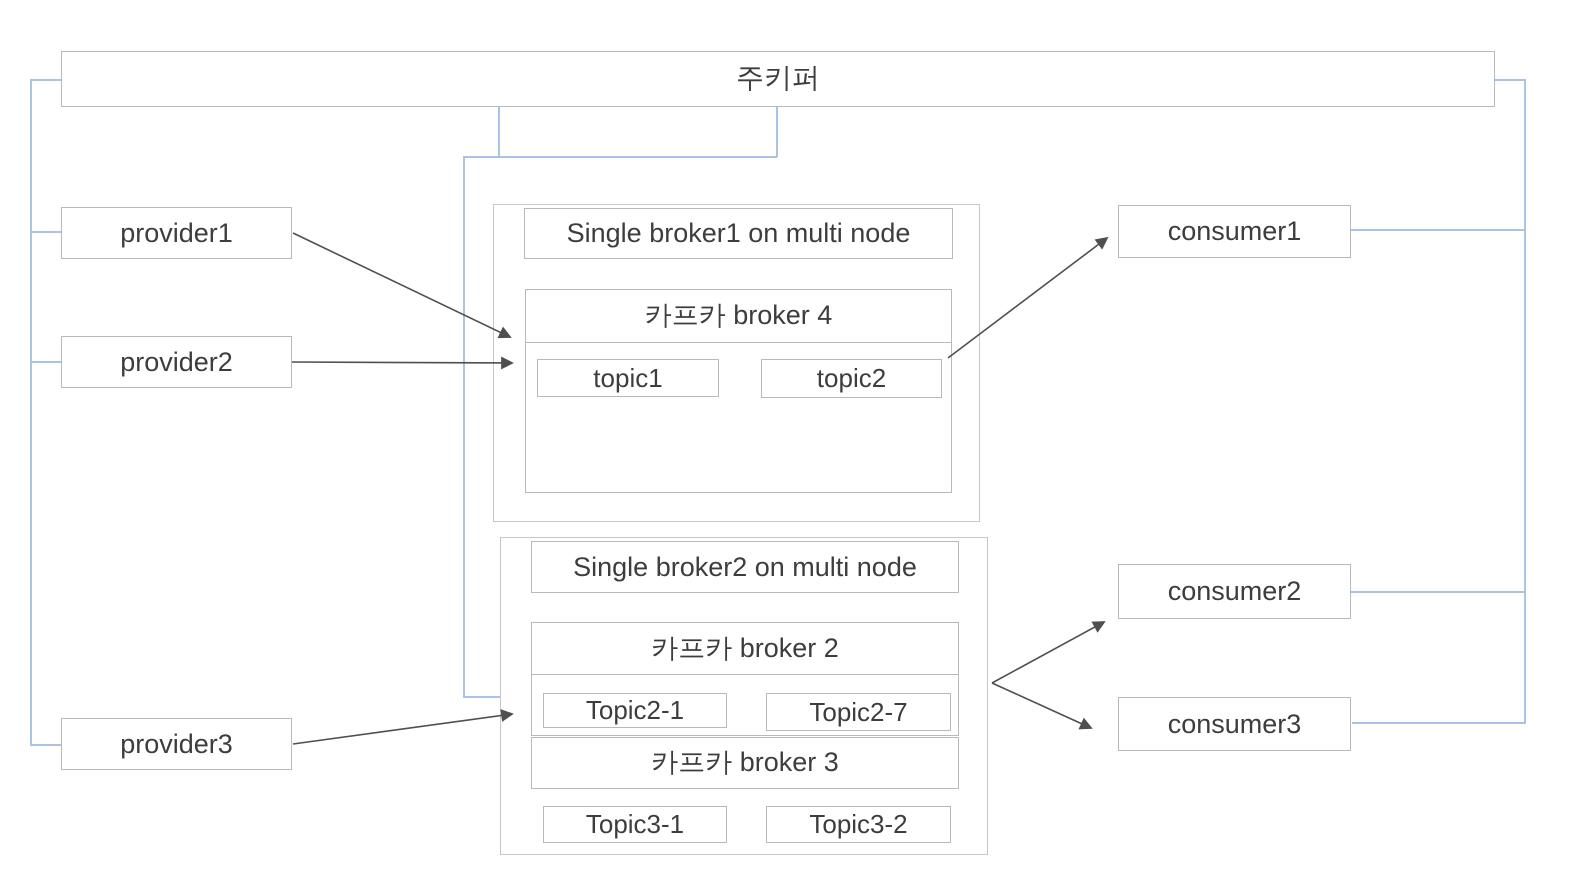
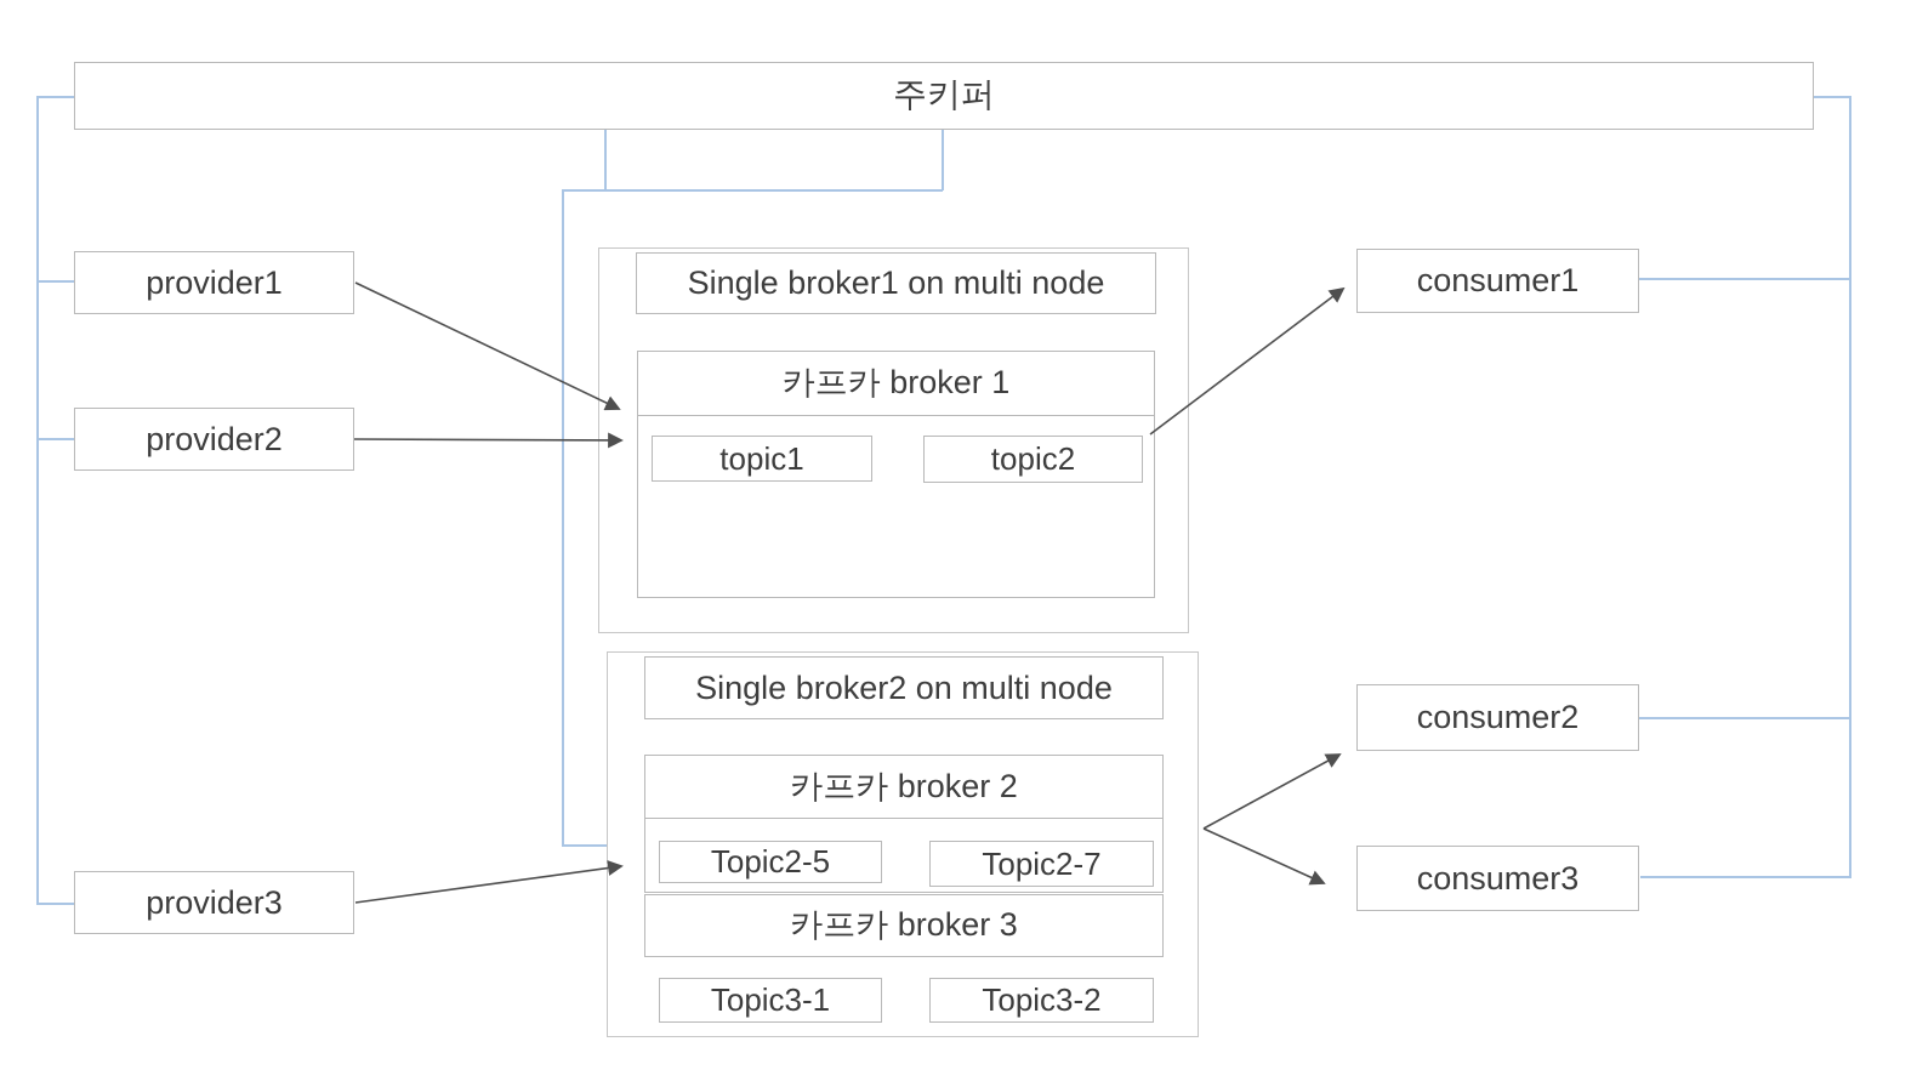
  주키퍼
  provider1
  provider2
  provider3
  consumer1
  consumer2
  consumer3
  Single broker1 on multi node
- 카프카 broker 4
+ 카프카 broker 1
  topic1
  topic2
  Single broker2 on multi node
  카프카 broker 2
- Topic2-1
+ Topic2-5
  Topic2-7
  카프카 broker 3
  Topic3-1
  Topic3-2
